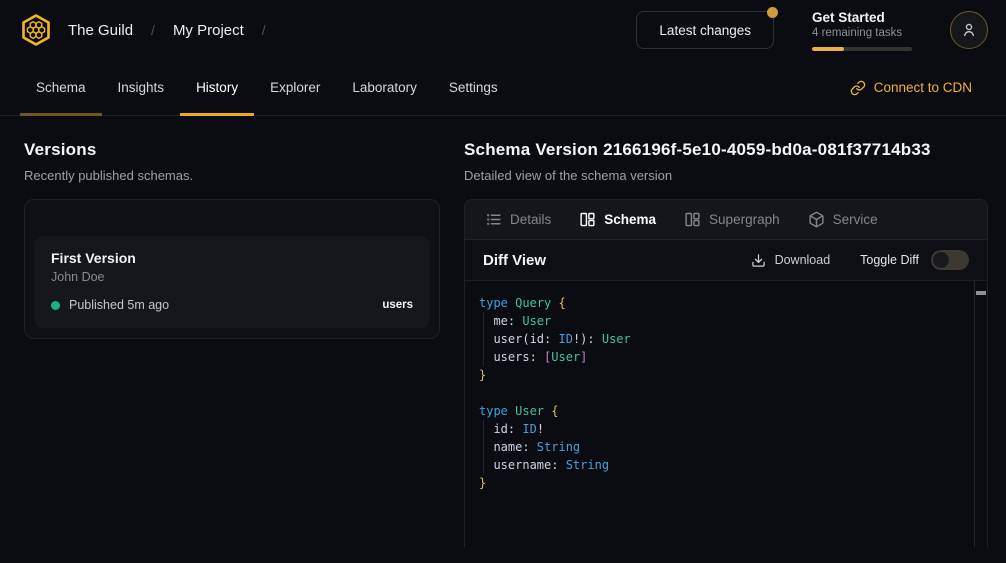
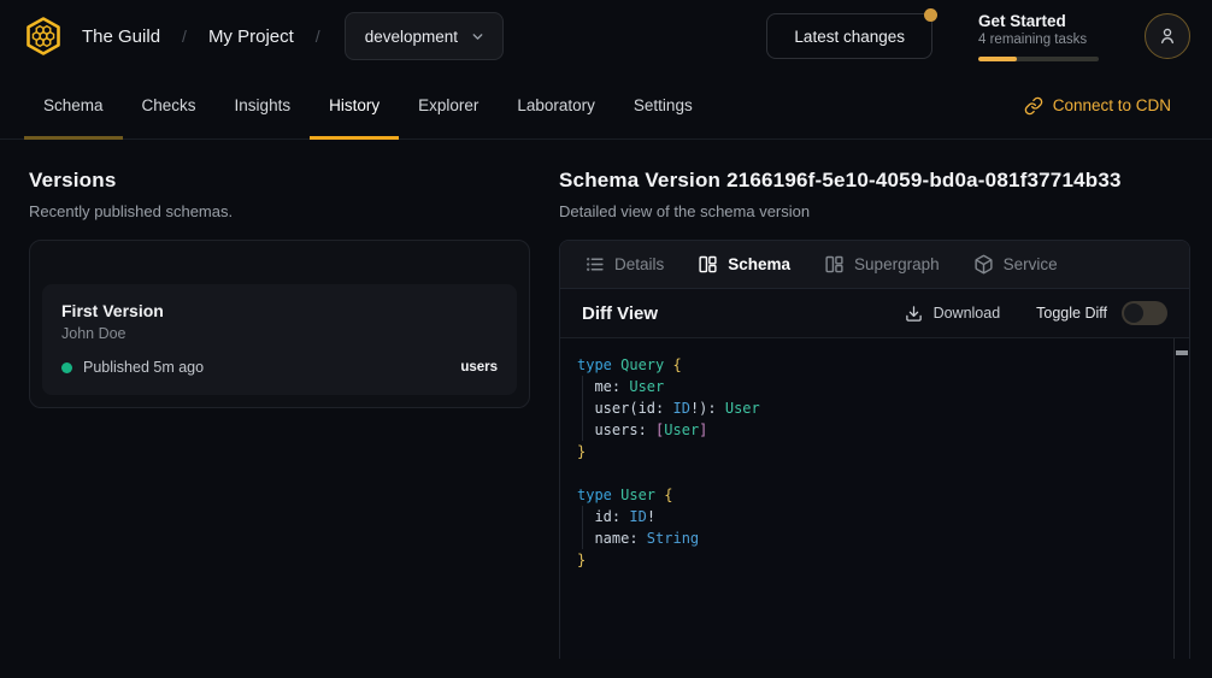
  The Guild
  /
  My Project
  /
+ development
  Latest changes
  Get Started
  4 remaining tasks
  Schema
+ Checks
  Insights
  History
  Explorer
  Laboratory
  Settings
  Connect to CDN
  Versions
  Recently published schemas.
  First Version
  John Doe
  Published 5m ago
  users
  Schema Version 2166196f-5e10-4059-bd0a-081f37714b33
  Detailed view of the schema version
  Details
  Schema
  Supergraph
  Service
  Diff View
  Download
  Toggle Diff
  type Query {
  me: User
  user(id: ID!): User
  users: [User]
  }
  type User {
  id: ID!
  name: String
- username: String
  }
